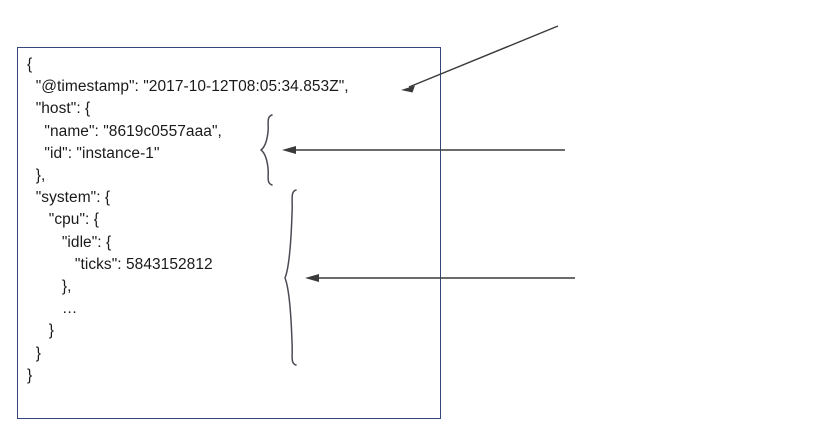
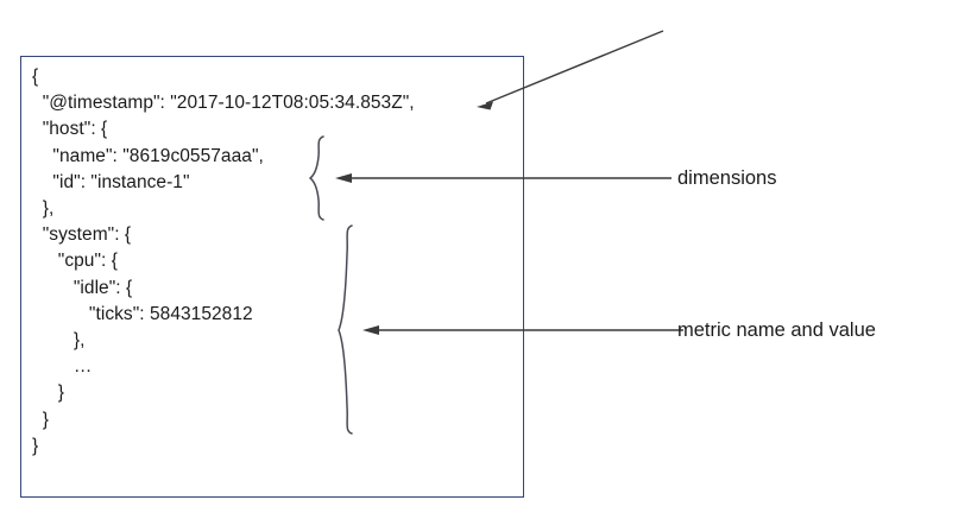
  {
  "@timestamp": "2017-10-12T08:05:34.853Z",
  "host": {
  "name": "8619c0557aaa",
  "id": "instance-1"
  },
  "system": {
  "cpu": {
  "idle": {
  "ticks": 5843152812
  },
  …
  }
  }
  }
+ dimensions
+ metric name and value
